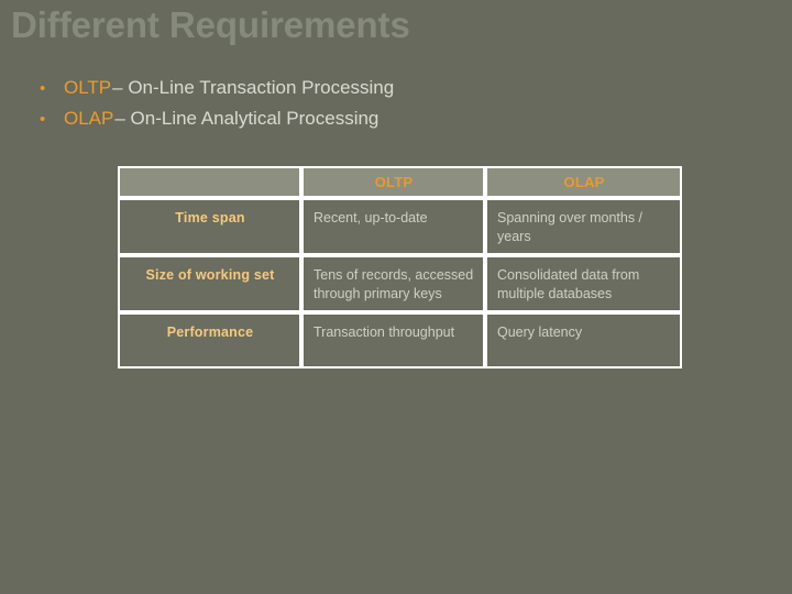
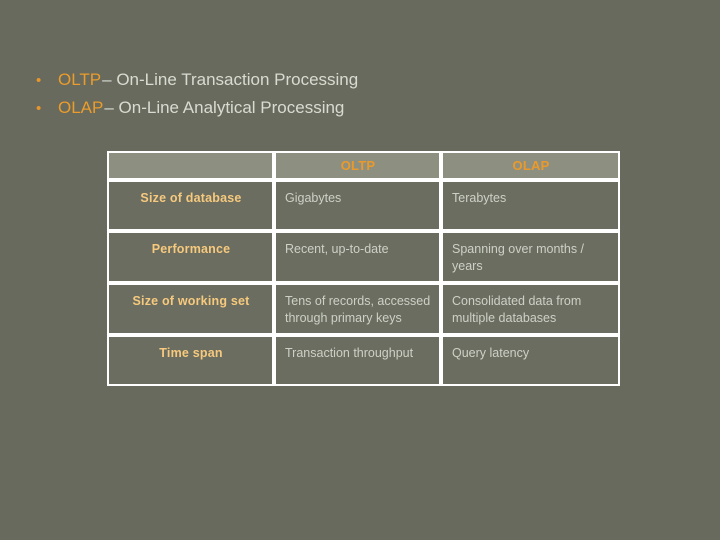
- Different Requirements
  •
  OLTP
  – On-Line Transaction Processing
  •
  OLAP
  – On-Line Analytical Processing
  	OLTP	OLAP
+ Size of database	Gigabytes	Terabytes
- Time span	Recent, up-to-date	Spanning over months / years
+ Performance	Recent, up-to-date	Spanning over months / years
  Size of working set	Tens of records, accessed through primary keys	Consolidated data from multiple databases
- Performance	Transaction throughput	Query latency
+ Time span	Transaction throughput	Query latency
